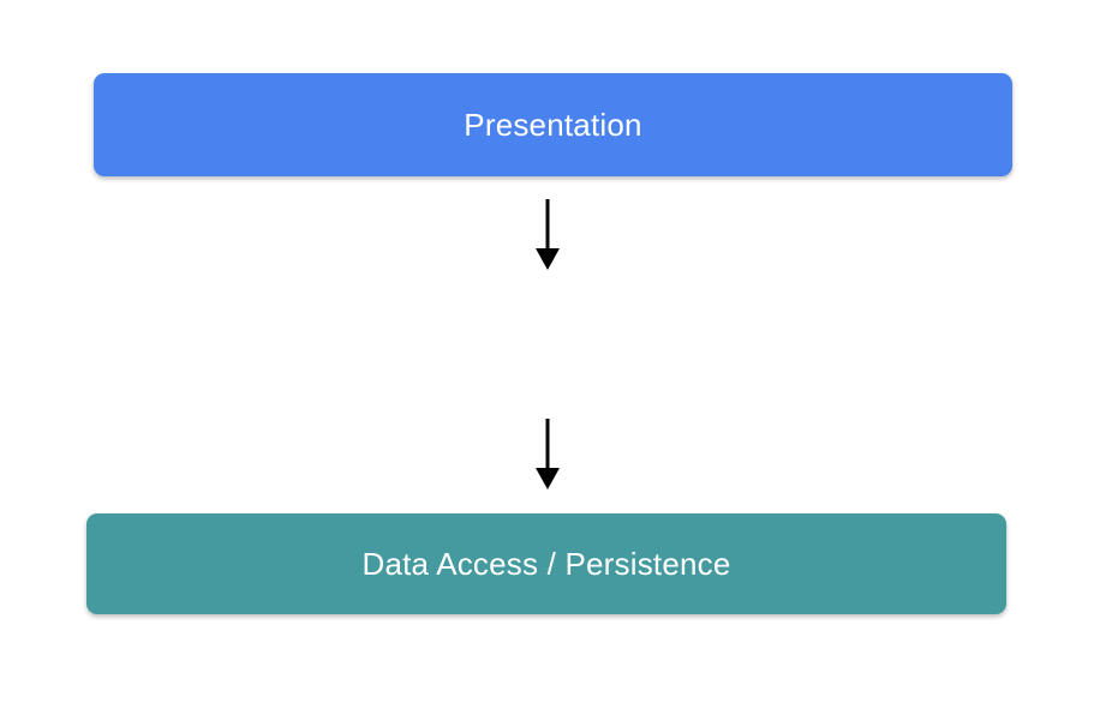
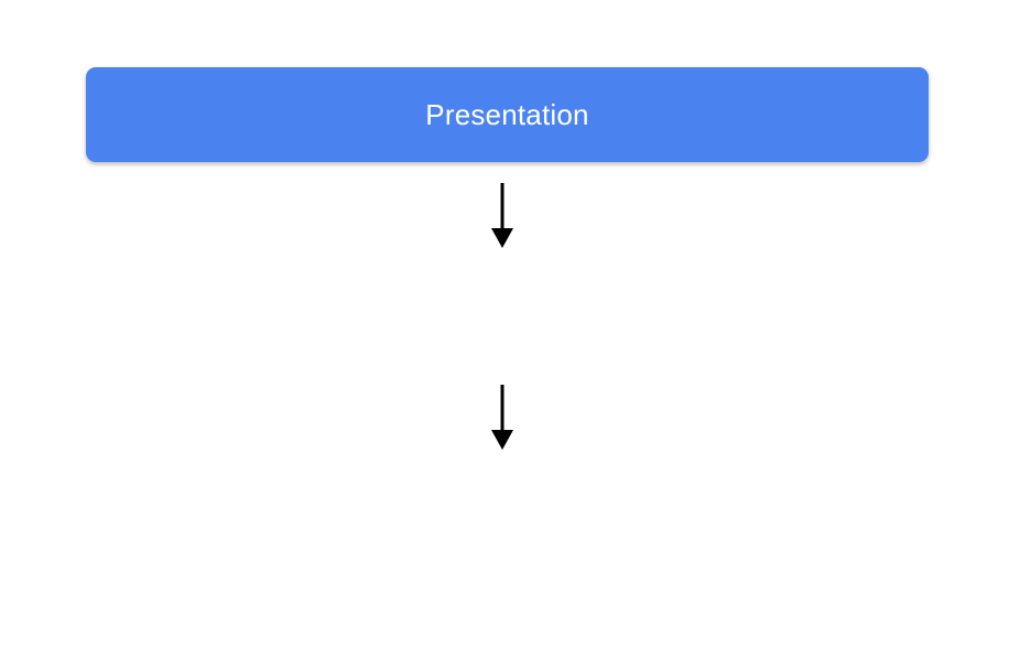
  Presentation
- Data Access / Persistence
